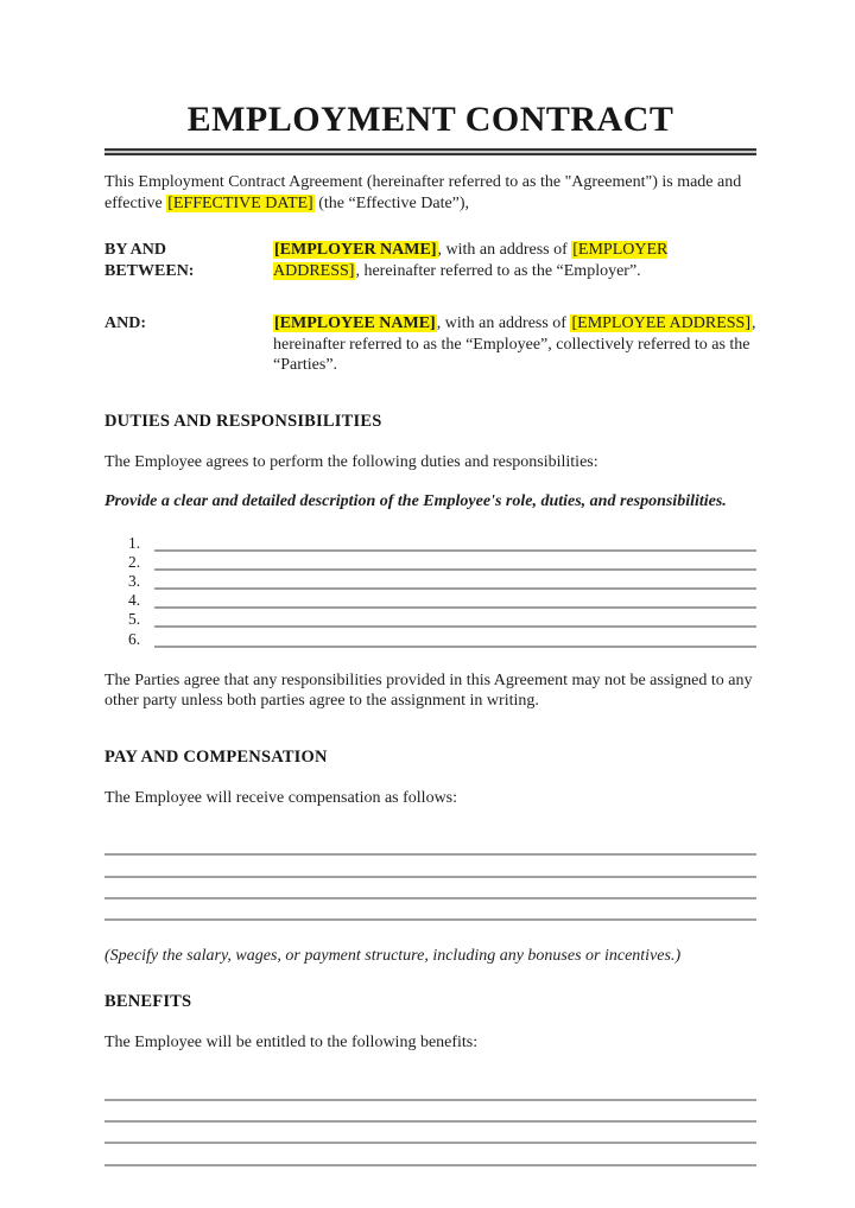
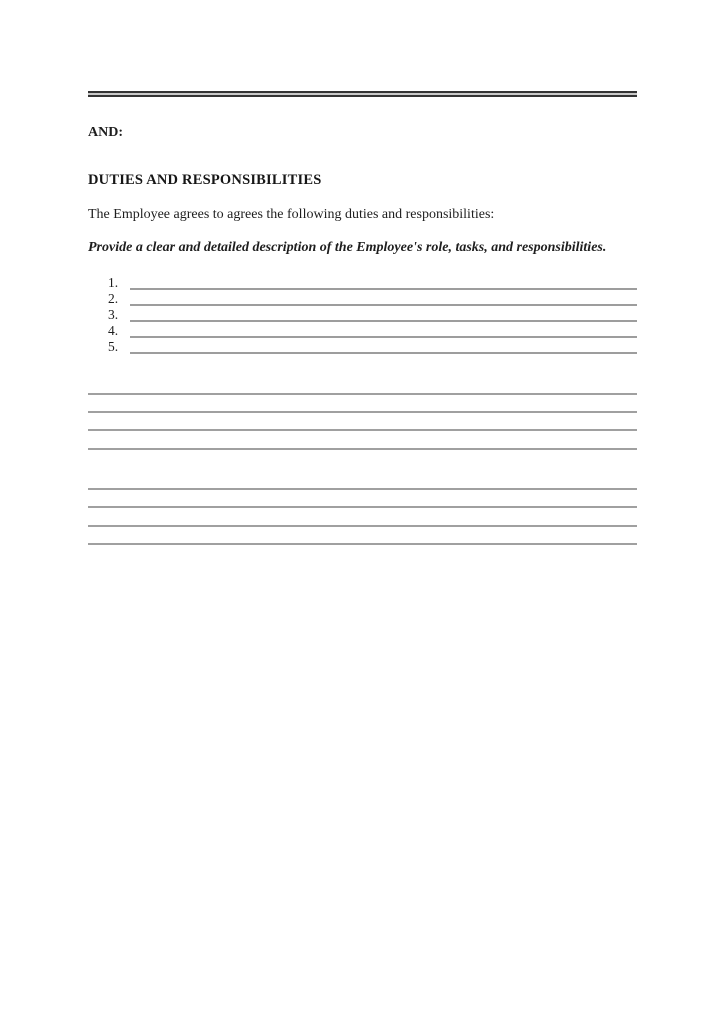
- EMPLOYMENT CONTRACT
- This Employment Contract Agreement (hereinafter referred to as the "Agreement") is made and effective [EFFECTIVE DATE] (the “Effective Date”),
- BY AND BETWEEN:
- [EMPLOYER NAME], with an address of [EMPLOYER ADDRESS], hereinafter referred to as the “Employer”.
  AND:
- [EMPLOYEE NAME], with an address of [EMPLOYEE ADDRESS], hereinafter referred to as the “Employee”, collectively referred to as the “Parties”.
  DUTIES AND RESPONSIBILITIES
- The Employee agrees to perform the following duties and responsibilities:
+ The Employee agrees to agrees the following duties and responsibilities:
- Provide a clear and detailed description of the Employee's role, duties, and responsibilities.
+ Provide a clear and detailed description of the Employee's role, tasks, and responsibilities.
  1.
  2.
  3.
  4.
  5.
- 6.
- The Parties agree that any responsibilities provided in this Agreement may not be assigned to any other party unless both parties agree to the assignment in writing.
- PAY AND COMPENSATION
- The Employee will receive compensation as follows:
- (Specify the salary, wages, or payment structure, including any bonuses or incentives.)
- BENEFITS
- The Employee will be entitled to the following benefits:
